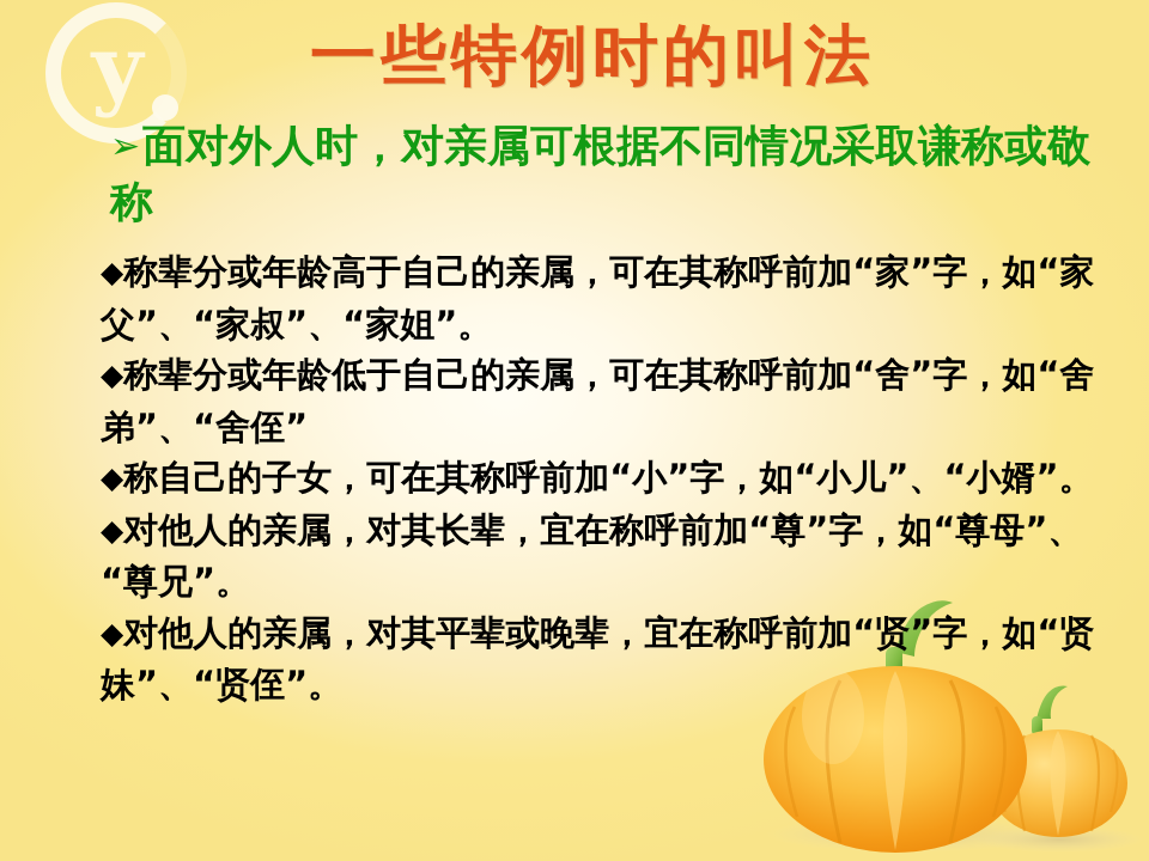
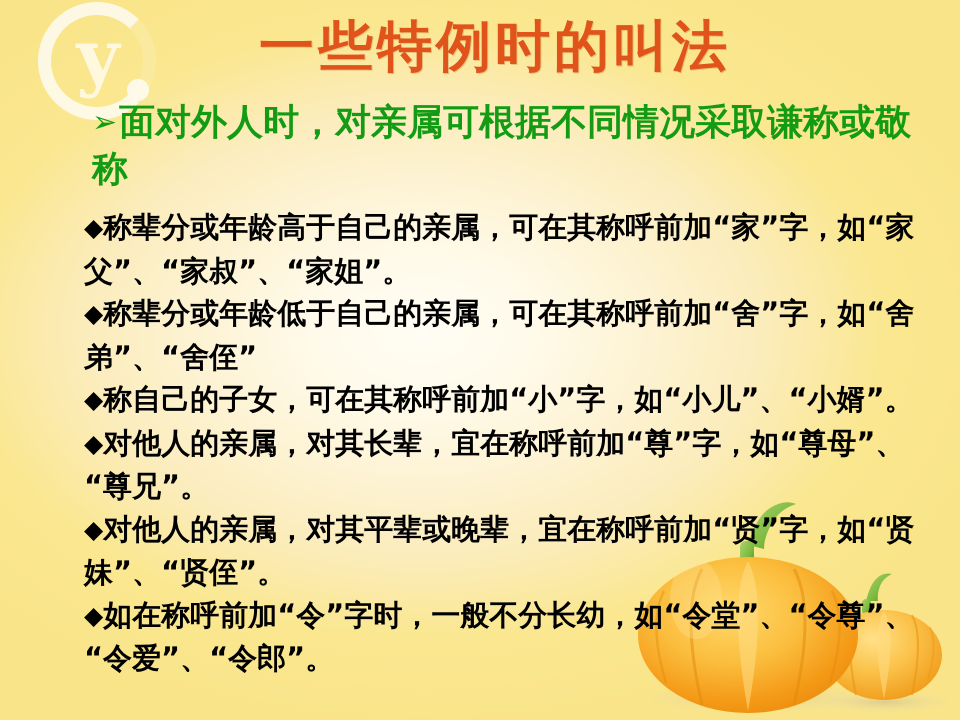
  y
  一些特例时的叫法
  ➢面对外人时，对亲属可根据不同情况采取谦称或敬称
  ◆称辈分或年龄高于自己的亲属，可在其称呼前加“家”字，如“家父”、“家叔”、“家姐”。
  ◆称辈分或年龄低于自己的亲属，可在其称呼前加“舍”字，如“舍弟”、“舍侄”
  ◆称自己的子女，可在其称呼前加“小”字，如“小儿”、“小婿”。
  ◆对他人的亲属，对其长辈，宜在称呼前加“尊”字，如“尊母”、“尊兄”。
  ◆对他人的亲属，对其平辈或晚辈，宜在称呼前加“贤”字，如“贤妹”、“贤侄”。
+ ◆如在称呼前加“令”字时，一般不分长幼，如“令堂”、“令尊”、“令爱”、“令郎”。
